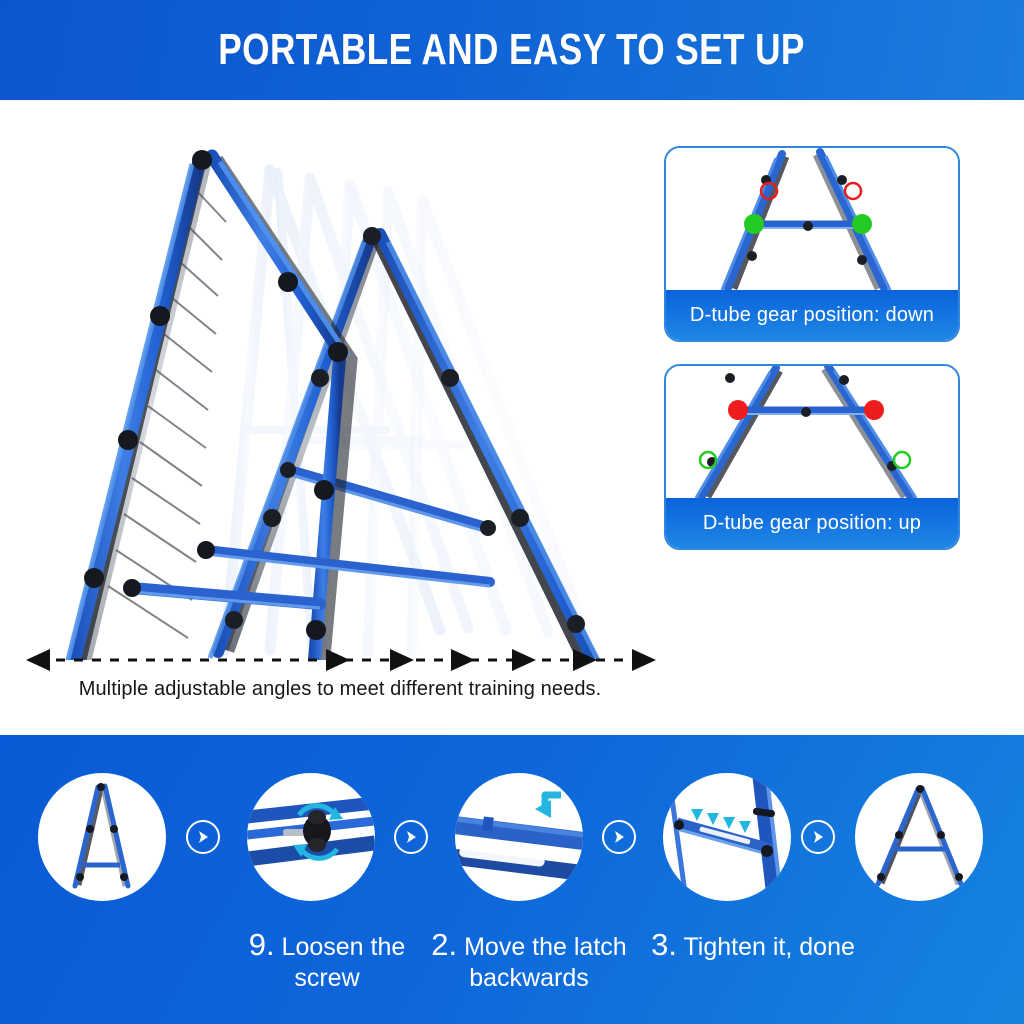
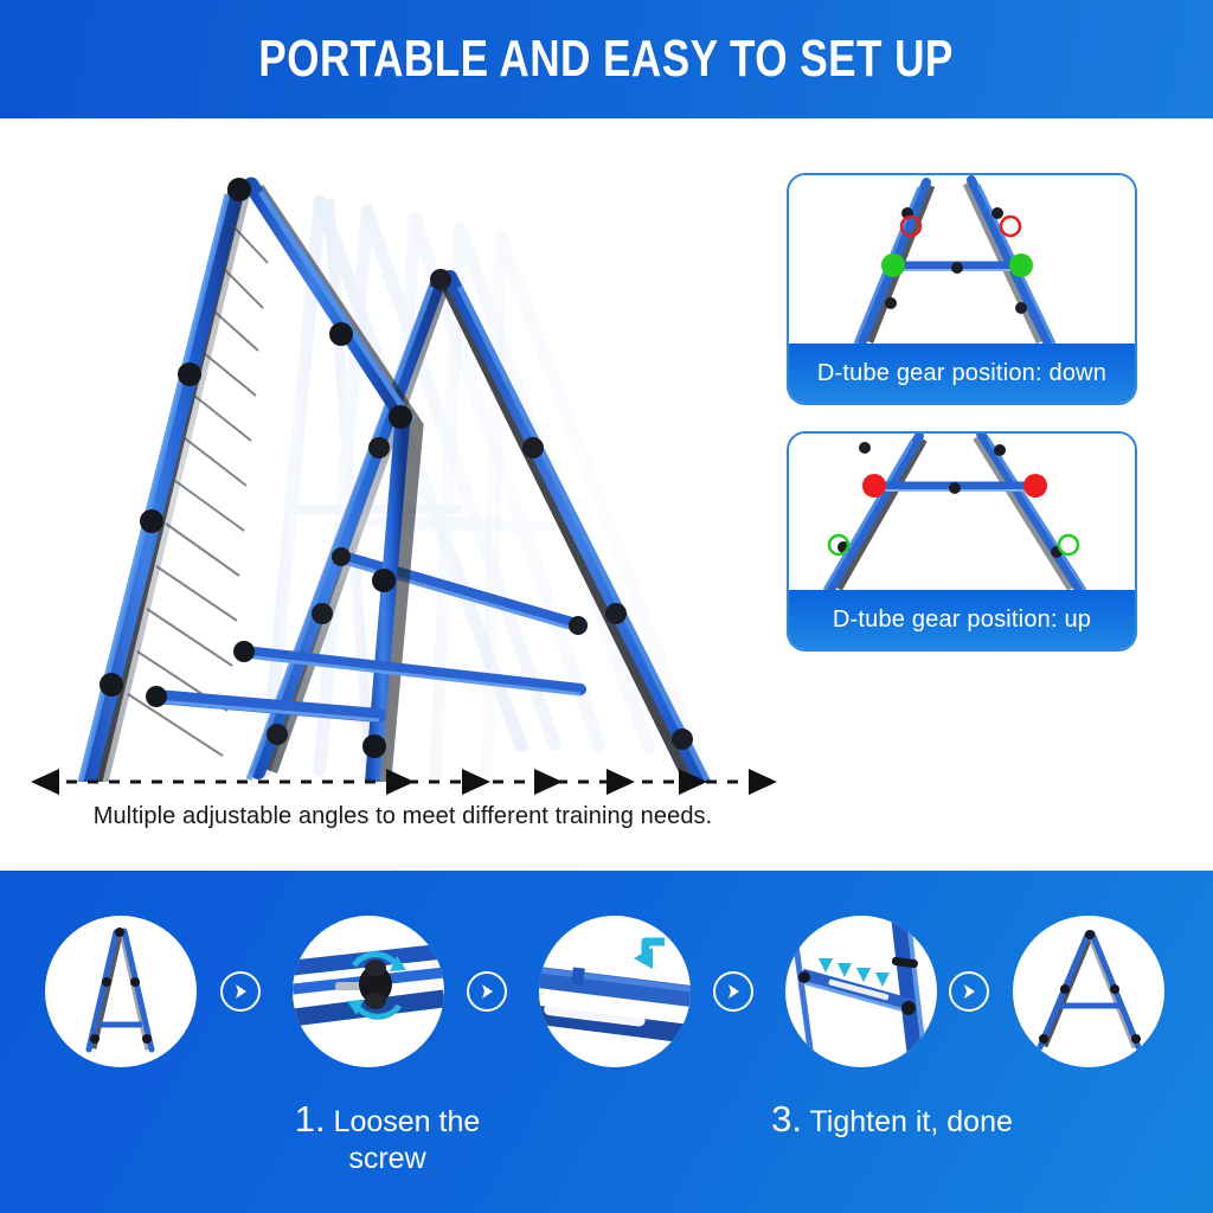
  PORTABLE AND EASY TO SET UP
  Multiple adjustable angles to meet different training needs.
  D-tube gear position: down
  D-tube gear position: up
- 9. Loosen the screw
+ 1. Loosen the screw
- 2. Move the latch backwards
  3. Tighten it, done
